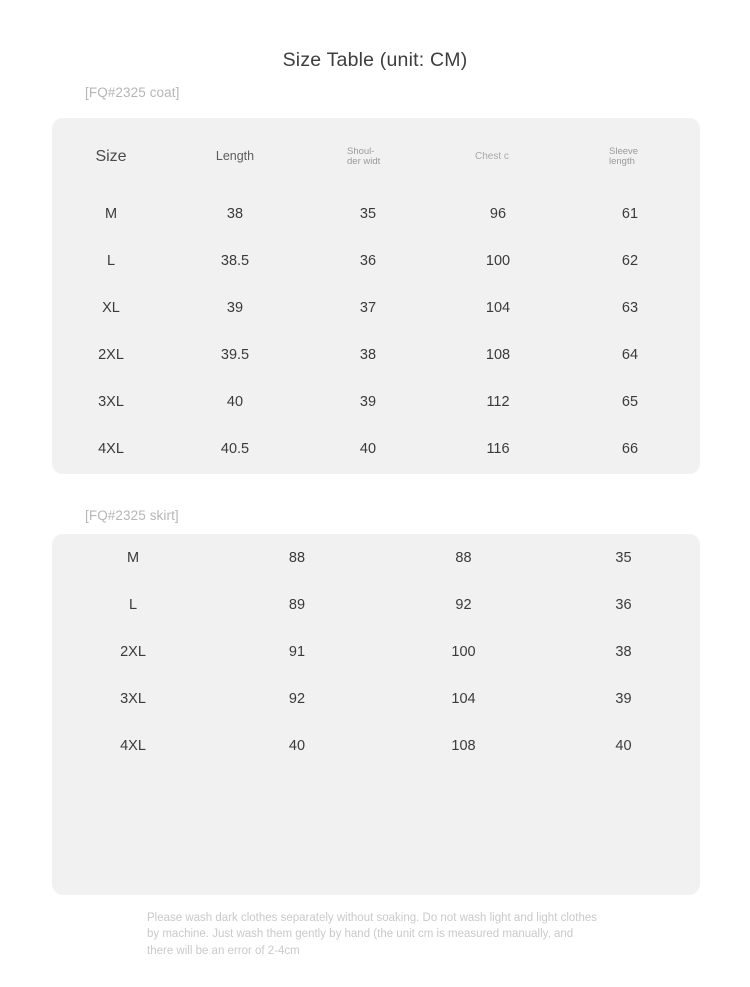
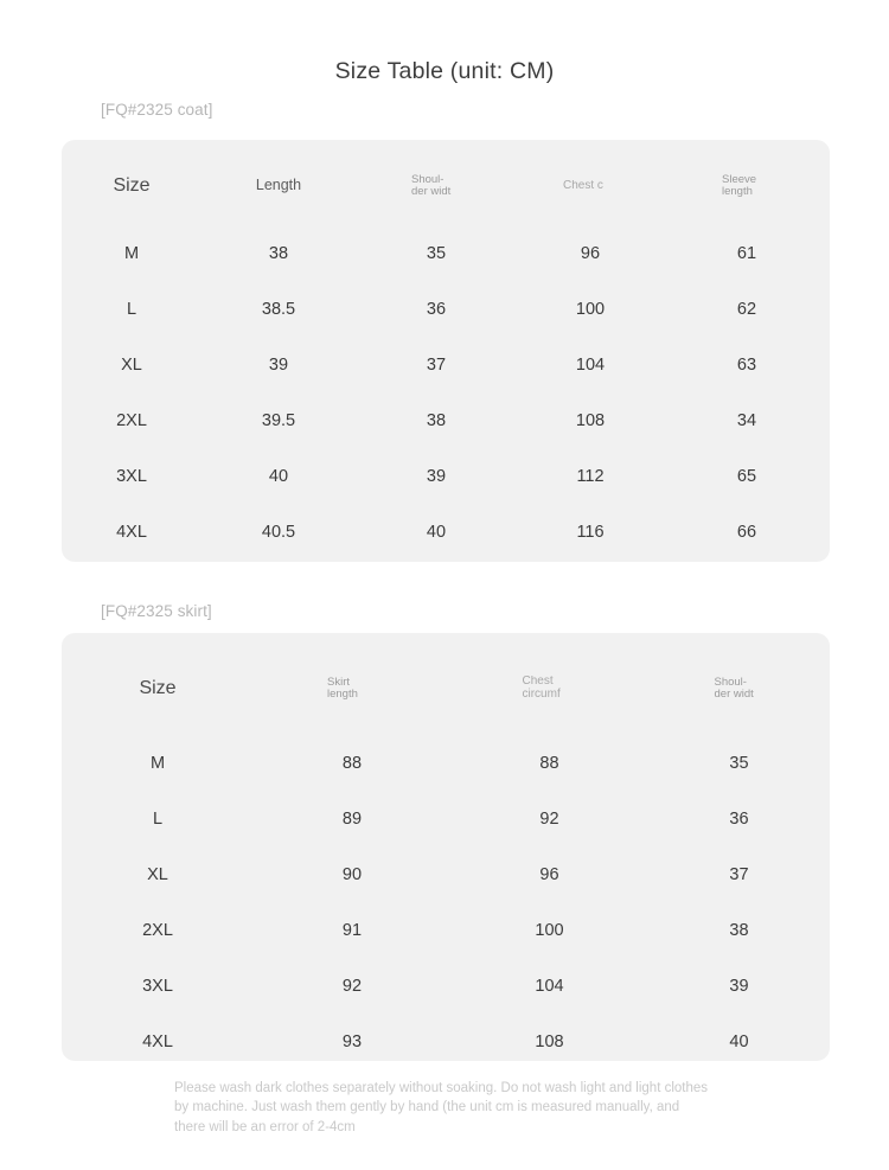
  Size Table (unit: CM)
  [FQ#2325 coat]
  Size	Length	Shoul-der widt	Chest c	Sleevelength
  M	38	35	96	61
  L	38.5	36	100	62
  XL	39	37	104	63
- 2XL	39.5	38	108	64
+ 2XL	39.5	38	108	34
  3XL	40	39	112	65
  4XL	40.5	40	116	66
  [FQ#2325 skirt]
+ Size	Skirtlength	Chestcircumf	Shoul-der widt
  M	88	88	35
  L	89	92	36
+ XL	90	96	37
  2XL	91	100	38
  3XL	92	104	39
- 4XL	40	108	40
+ 4XL	93	108	40
  Please wash dark clothes separately without soaking. Do not wash light and light clothes by machine. Just wash them gently by hand (the unit cm is measured manually, and there will be an error of 2-4cm
